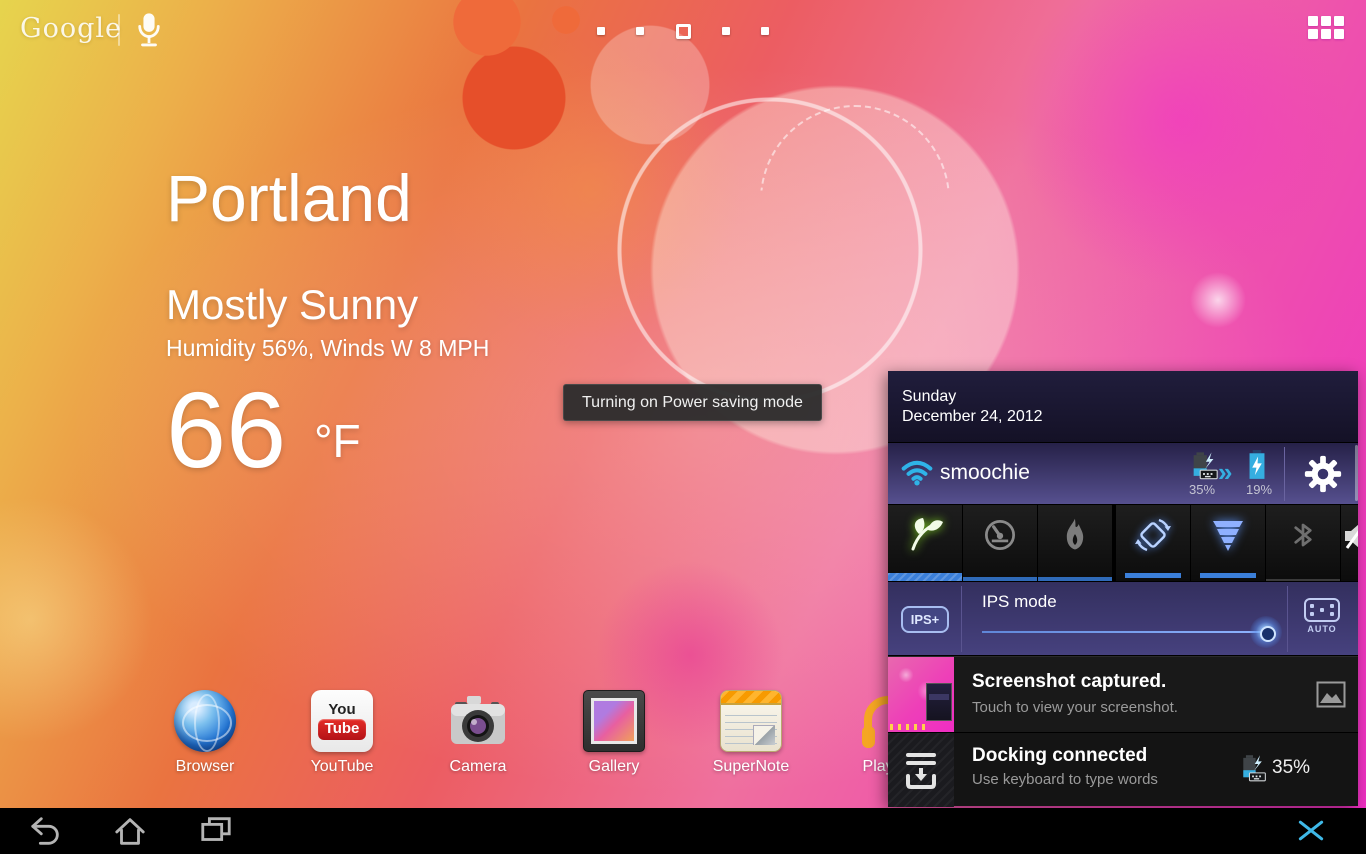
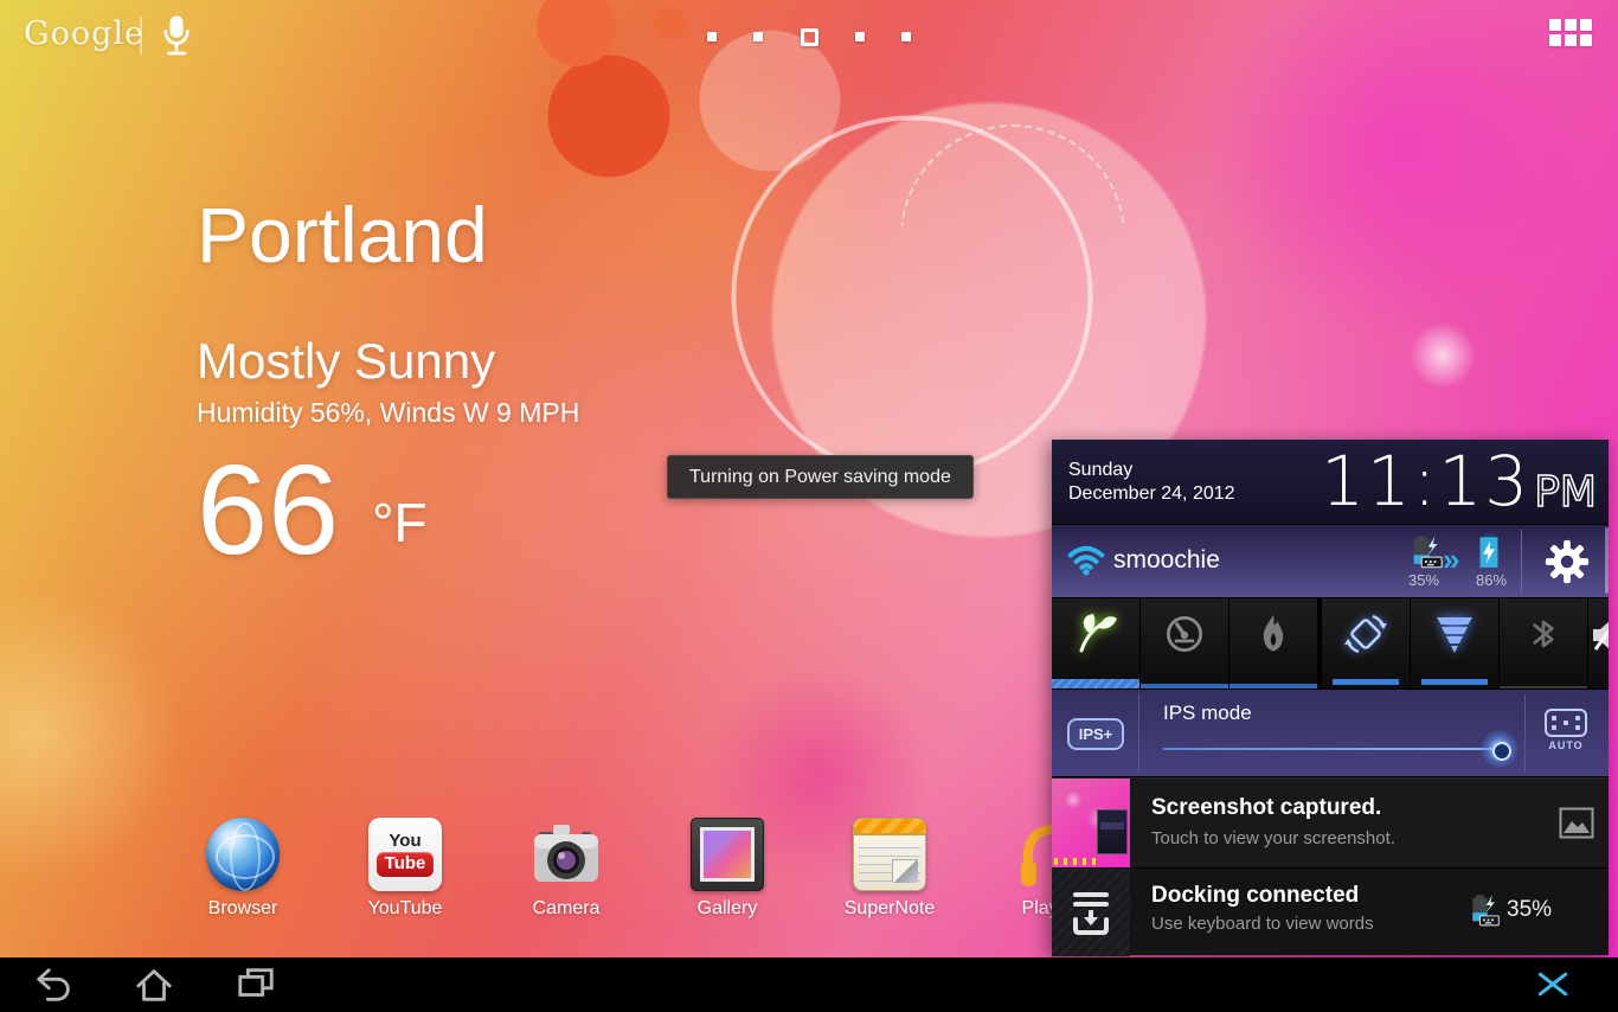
  Google
  Portland
  Mostly Sunny
- Humidity 56%, Winds W 8 MPH
+ Humidity 56%, Winds W 9 MPH
  66
  °F
  Turning on Power saving mode
  Browser
  You
  Tube
  YouTube
  Camera
  Gallery
  SuperNote
  Sunday
  December 24, 2012
+ 11:13
+ PM
  smoochie
  35%
  »
- 19%
+ 86%
  IPS+
  IPS mode
  AUTO
  Screenshot captured.
  Touch to view your screenshot.
  Docking connected
- Use keyboard to type words
+ Use keyboard to view words
  35%
